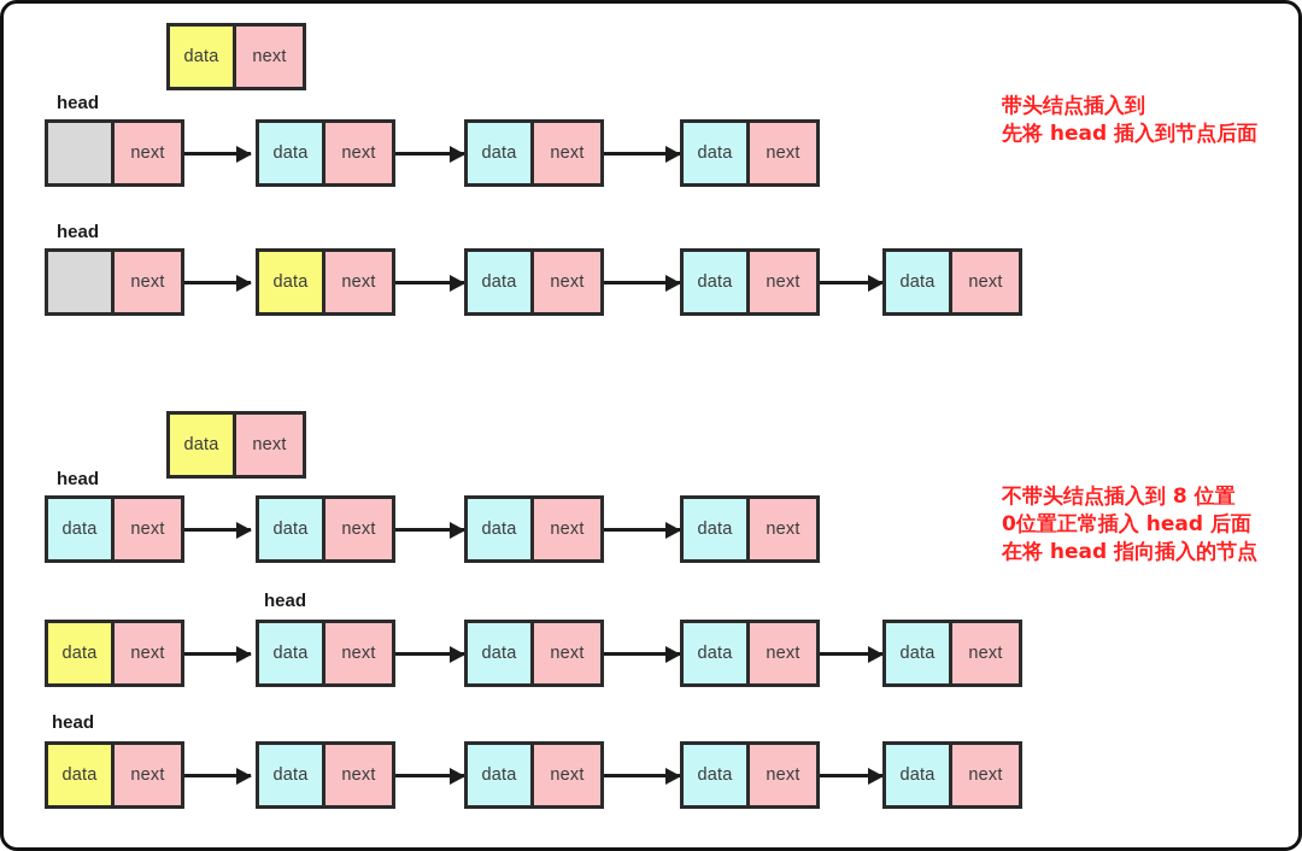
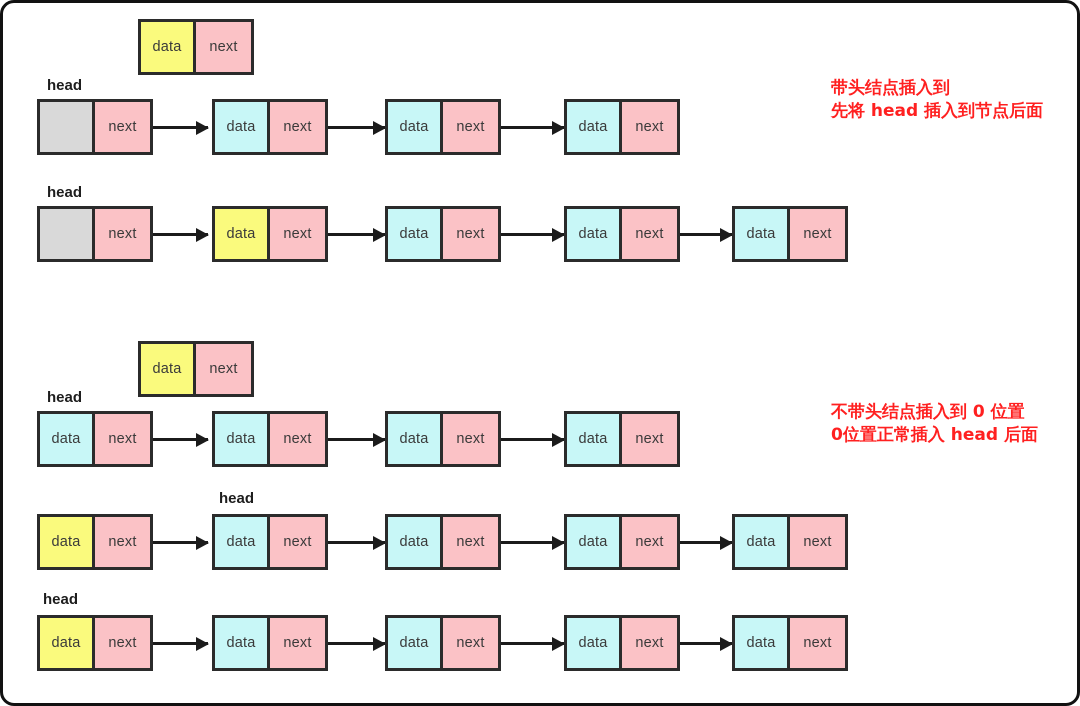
  data
  next
  head
  next
  data
  next
  data
  next
  data
  next
  head
  next
  data
  next
  data
  next
  data
  next
  data
  next
  data
  next
  head
  data
  next
  data
  next
  data
  next
  data
  next
  head
  data
  next
  data
  next
  data
  next
  data
  next
  data
  next
  head
  data
  next
  data
  next
  data
  next
  data
  next
  data
  next
  带头结点插入到
  先将 head 插入到节点后面
- 不带头结点插入到 8 位置
+ 不带头结点插入到 0 位置
  0位置正常插入 head 后面
- 在将 head 指向插入的节点
